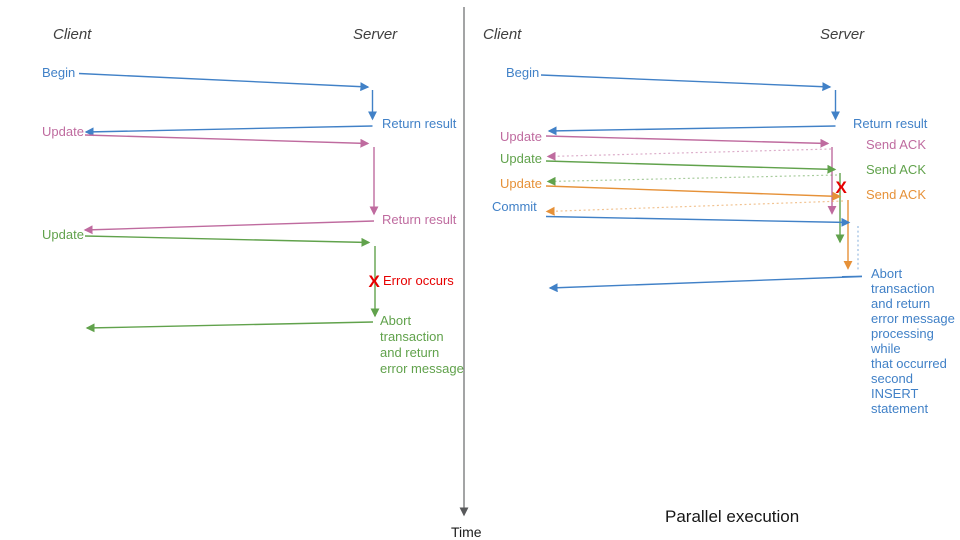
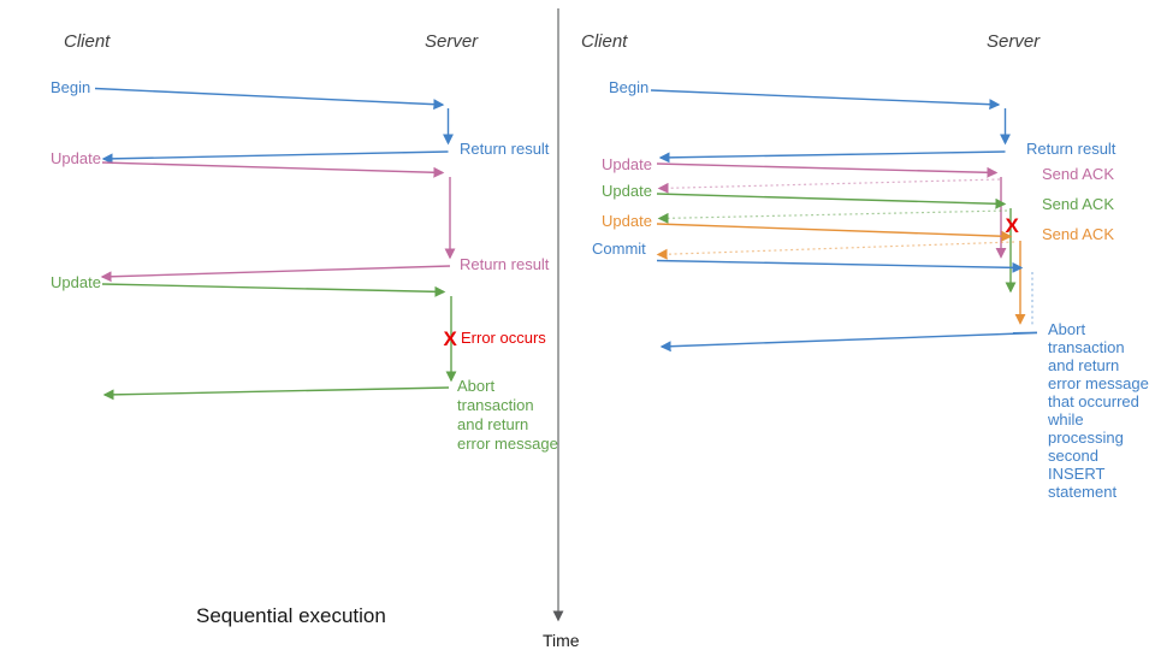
  Time
  Client
  Server
  Begin
  Return result
  Update
  Return result
  Update
  X
  Error occurs
  Abort
  transaction
  and return
  error message
+ Sequential execution
  Client
  Server
  Begin
  Return result
  Update
  Send ACK
  Update
  Send ACK
  Update
  X
  Send ACK
  Commit
  Abort
  transaction
  and return
  error message
- processing
+ that occurred
  while
- that occurred
+ processing
  second
  INSERT
  statement
- Parallel execution
